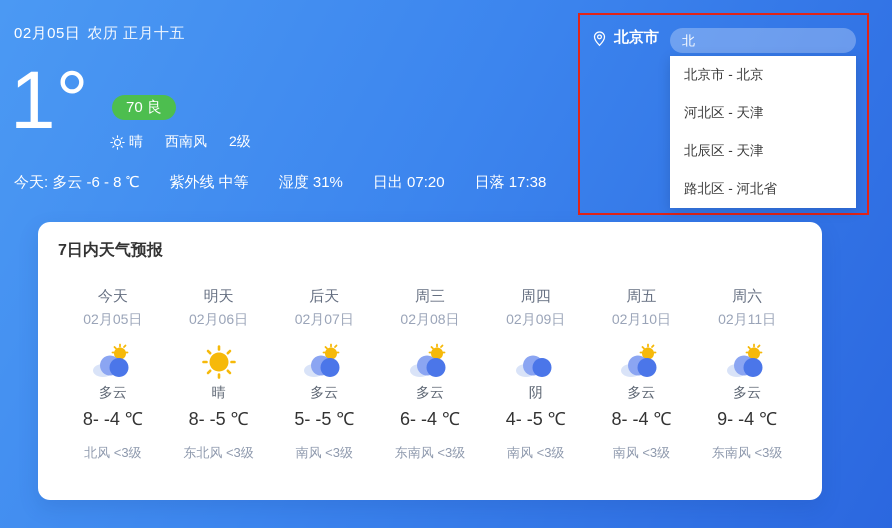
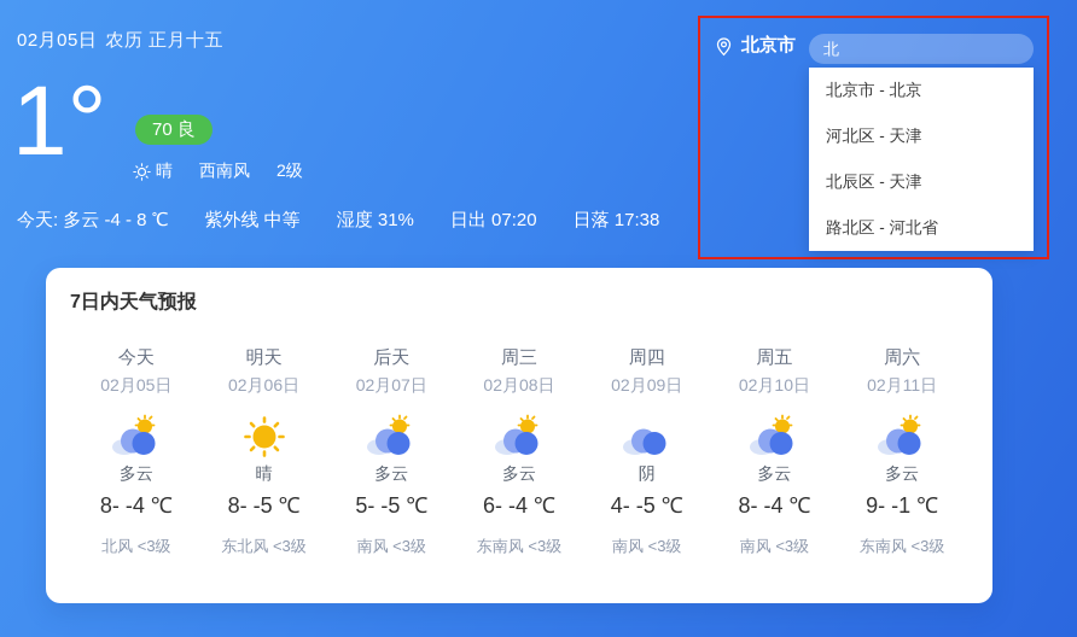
  02月05日 农历 正月十五
  1°
  70 良
  晴
  西南风
  2级
- 今天: 多云 -6 - 8 ℃
+ 今天: 多云 -4 - 8 ℃
  紫外线 中等
  湿度 31%
  日出 07:20
  日落 17:38
  北京市
  北
  北京市 - 北京
  河北区 - 天津
  北辰区 - 天津
  路北区 - 河北省
  7日内天气预报
  今天
  02月05日
  多云
  8- -4 ℃
  北风 <3级
  明天
  02月06日
  晴
  8- -5 ℃
  东北风 <3级
  后天
  02月07日
  多云
  5- -5 ℃
  南风 <3级
  周三
  02月08日
  多云
  6- -4 ℃
  东南风 <3级
  周四
  02月09日
  阴
  4- -5 ℃
  南风 <3级
  周五
  02月10日
  多云
  8- -4 ℃
  南风 <3级
  周六
  02月11日
  多云
- 9- -4 ℃
+ 9- -1 ℃
  东南风 <3级
